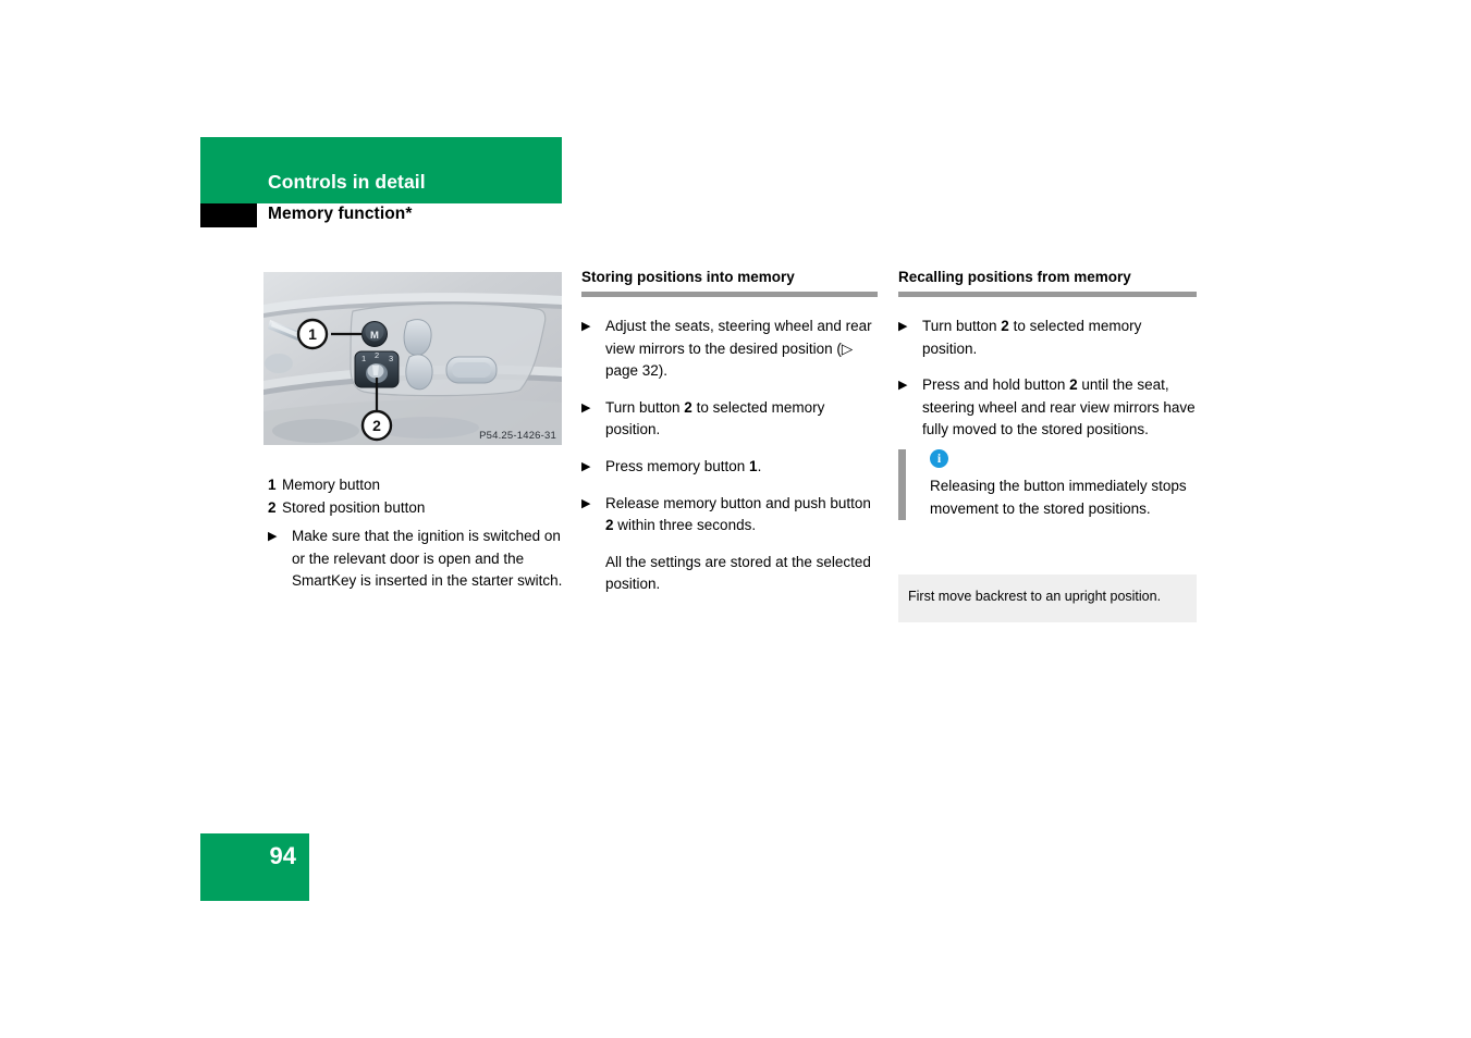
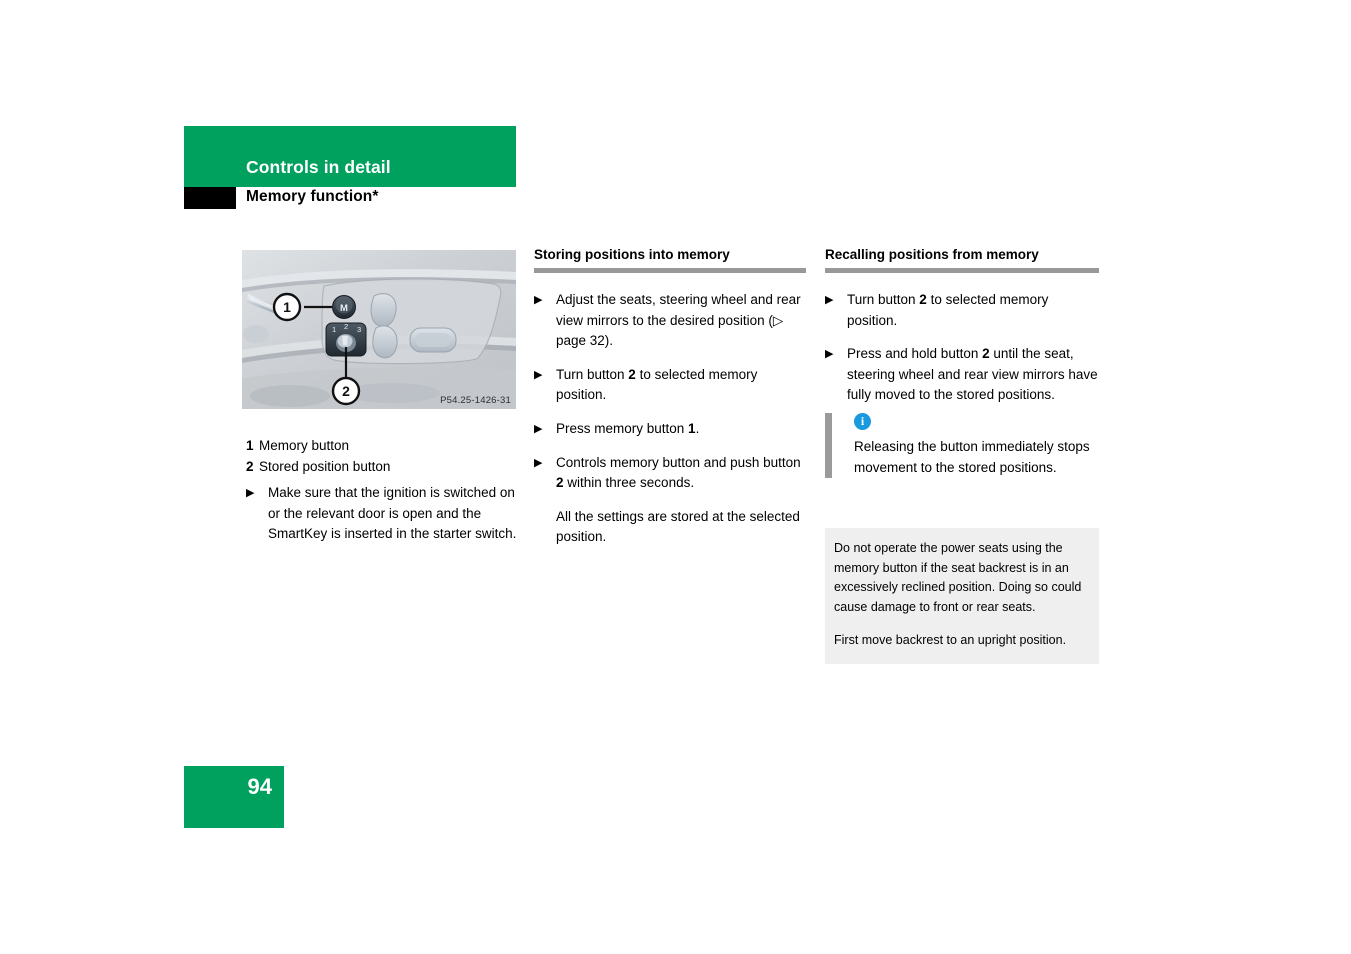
  Controls in detail
  Memory function*
  M
  1
  2
  3
  1
  2
  P54.25-1426-31
  1
  Memory button
  2
  Stored position button
  ▶
  Make sure that the ignition is switched on or the relevant door is open and the SmartKey is inserted in the starter switch.
  Storing positions into memory
  ▶
  Adjust the seats, steering wheel and rear view mirrors to the desired position (▷ page 32).
  ▶
  Turn button 2 to selected memory position.
  ▶
  Press memory button 1.
  ▶
- Release memory button and push button 2 within three seconds.
+ Controls memory button and push button 2 within three seconds.
  All the settings are stored at the selected position.
  Recalling positions from memory
  ▶
  Turn button 2 to selected memory position.
  ▶
  Press and hold button 2 until the seat, steering wheel and rear view mirrors have fully moved to the stored positions.
  i
  Releasing the button immediately stops movement to the stored positions.
+ Do not operate the power seats using the memory button if the seat backrest is in an excessively reclined position. Doing so could cause damage to front or rear seats.
  First move backrest to an upright position.
  94
